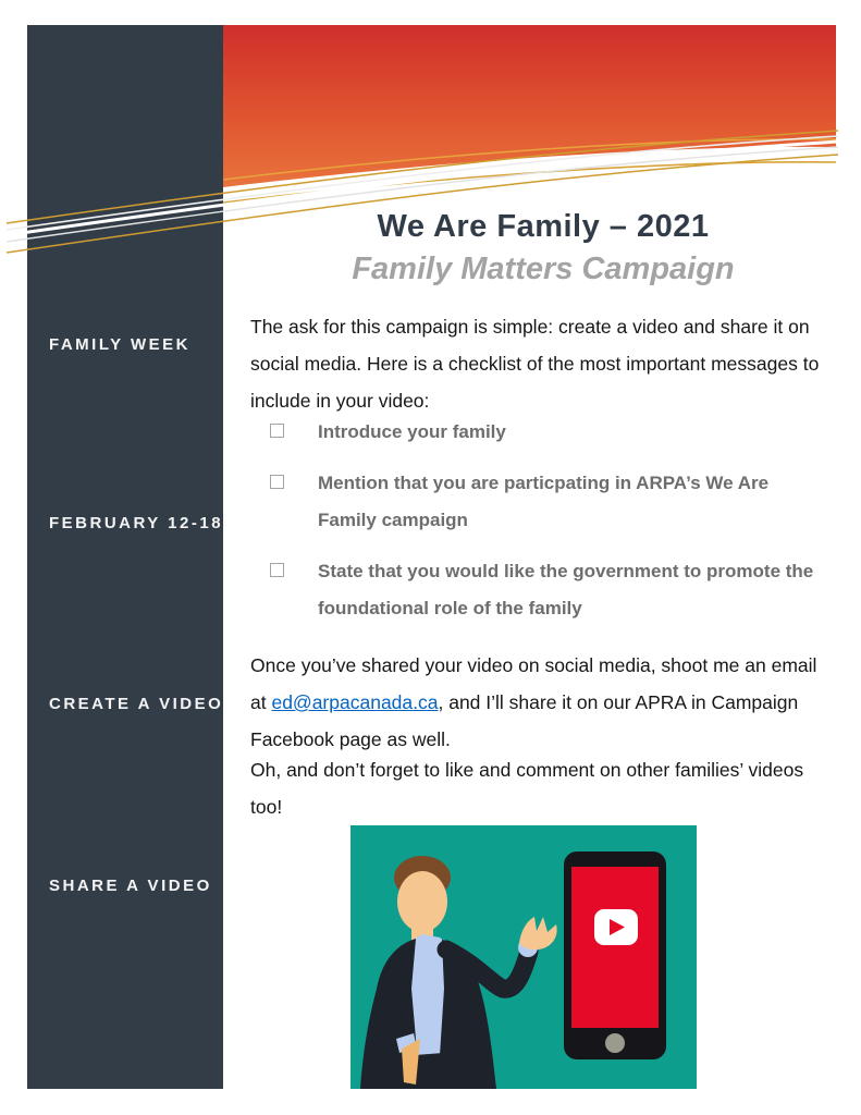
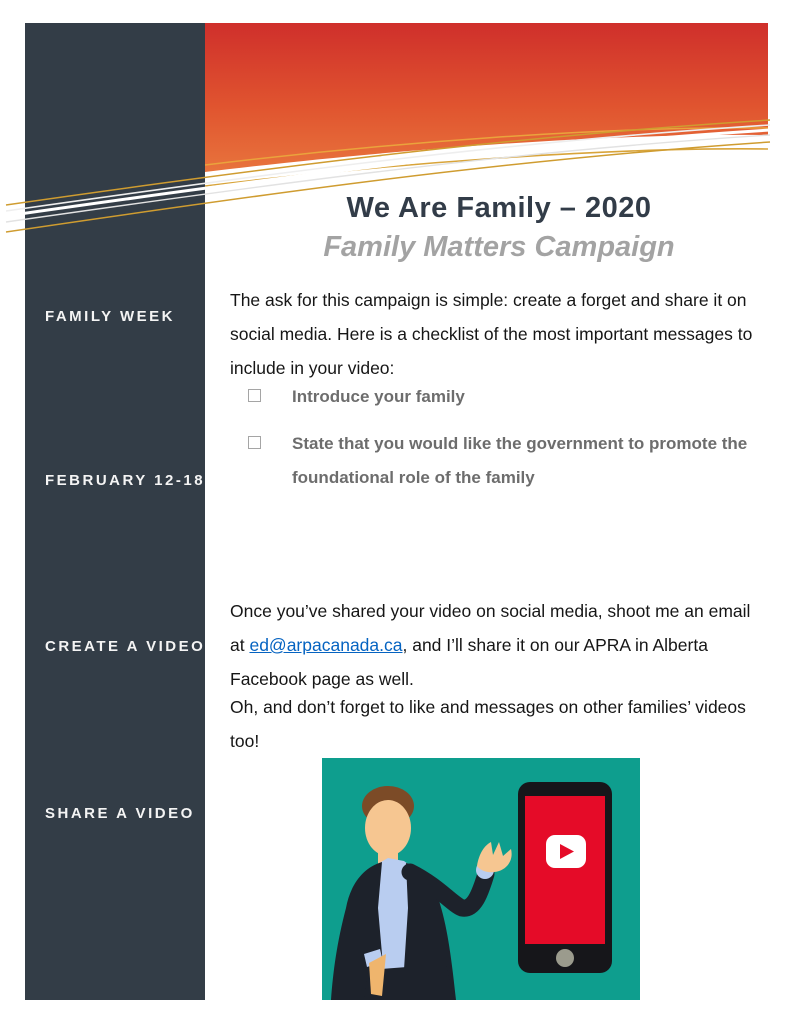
  FAMILY WEEK
  FEBRUARY 12-18
  CREATE A VIDEO
  SHARE A VIDEO
- We Are Family – 2021
+ We Are Family – 2020
  Family Matters Campaign
- The ask for this campaign is simple: create a video and share it on social media. Here is a checklist of the most important messages to include in your video:
+ The ask for this campaign is simple: create a forget and share it on social media. Here is a checklist of the most important messages to include in your video:
  Introduce your family
- Mention that you are particpating in ARPA’s We Are Family campaign
  State that you would like the government to promote the foundational role of the family
- Once you’ve shared your video on social media, shoot me an email at ed@arpacanada.ca, and I’ll share it on our APRA in Campaign Facebook page as well.
+ Once you’ve shared your video on social media, shoot me an email at ed@arpacanada.ca, and I’ll share it on our APRA in Alberta Facebook page as well.
- Oh, and don’t forget to like and comment on other families’ videos too!
+ Oh, and don’t forget to like and messages on other families’ videos too!
